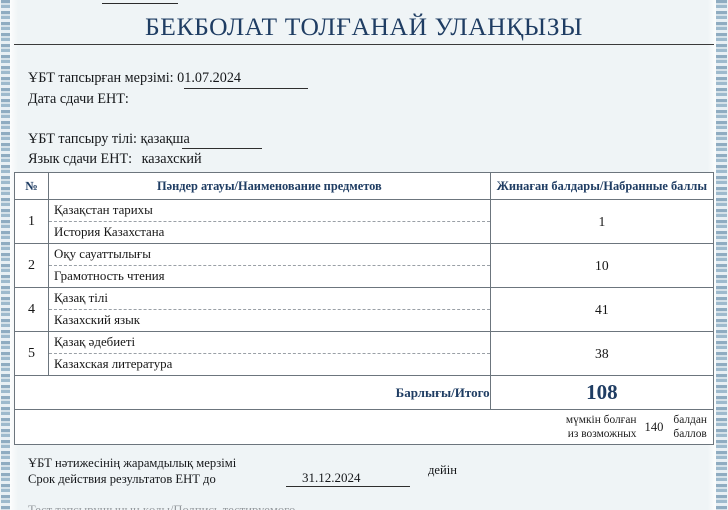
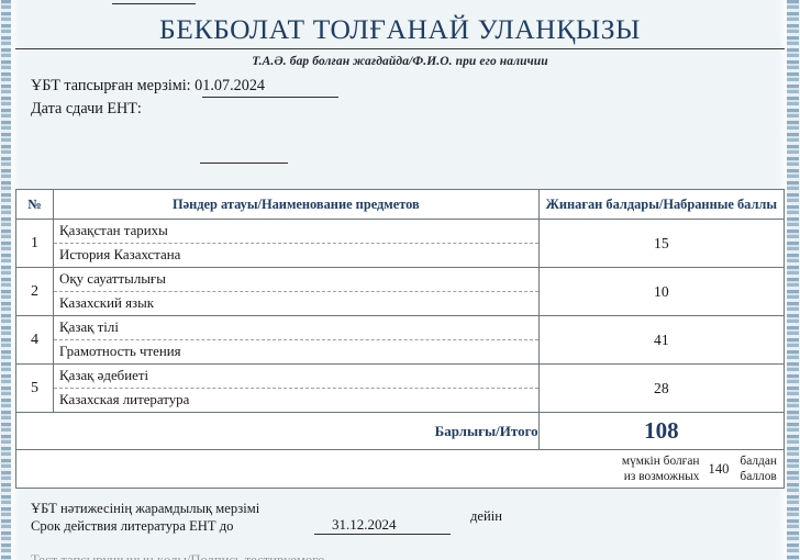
  БЕКБОЛАТ ТОЛҒАНАЙ УЛАНҚЫЗЫ
+ Т.А.Ә. бар болған жағдайда/Ф.И.О. при его наличии
  ҰБТ тапсырған мерзімі: 01.07.2024
  Дата сдачи ЕНТ:
- ҰБТ тапсыру тілі: қазақша
- Язык сдачи ЕНТ: казахский
  №	Пәндер атауы/Наименование предметов	Жинаған балдары/Набранные баллы
- 1	Қазақстан тарихы История Казахстана	1
+ 1	Қазақстан тарихы История Казахстана	15
- 2	Оқу сауаттылығы Грамотность чтения	10
+ 2	Оқу сауаттылығы Казахский язык	10
- 4	Қазақ тілі Казахский язык	41
+ 4	Қазақ тілі Грамотность чтения	41
- 5	Қазақ әдебиеті Казахская литература	38
+ 5	Қазақ әдебиеті Казахская литература	28
  Барлығы/Итого	108
  мүмкін болған из возможных 140 балдан баллов
  ҰБТ нәтижесінің жарамдылық мерзімі
- Срок действия результатов ЕНТ до
+ Срок действия литература ЕНТ до
  31.12.2024
  дейін
